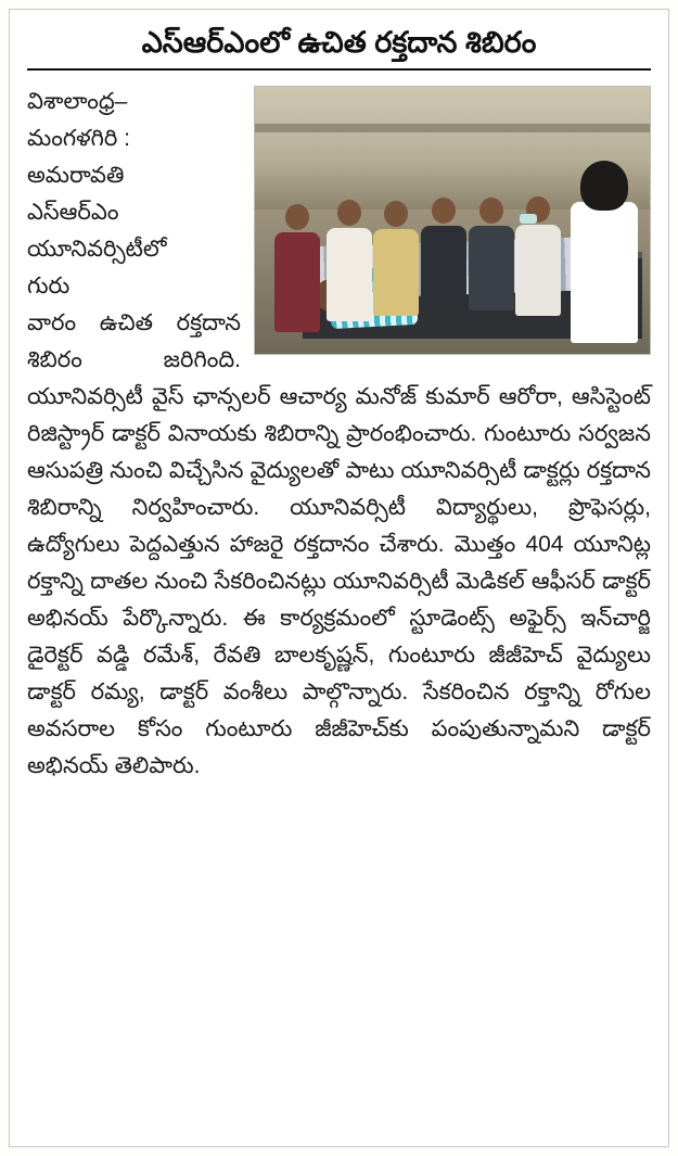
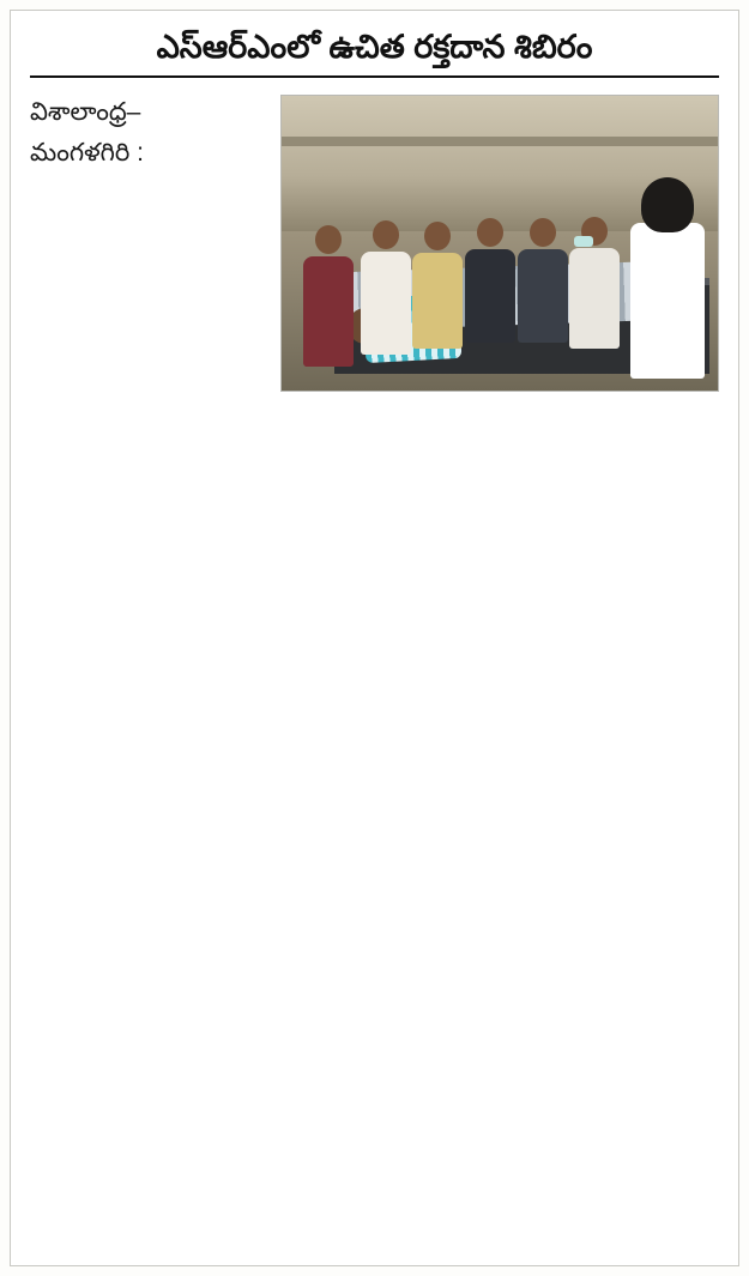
  ఎస్‌ఆర్‌ఎంలో ఉచిత రక్తదాన శిబిరం
  విశాలాంధ్ర– మంగళగిరి :
- అమరావతి ఎస్‌ఆర్‌ఎం యూనివర్సిటీలో గురు
- వారం ఉచిత రక్తదాన శిబిరం జరిగింది. యూనివర్సిటీ వైస్ ఛాన్సలర్ ఆచార్య మనోజ్ కుమార్ ఆరోరా, ఆసిస్టెంట్ రిజిస్ట్రార్ డాక్టర్ వినాయకు శిబిరాన్ని ప్రారంభించారు. గుంటూరు సర్వజన ఆసుపత్రి నుంచి విచ్చేసిన వైద్యులతో పాటు యూనివర్సిటీ డాక్టర్లు రక్తదాన శిబిరాన్ని నిర్వహించారు. యూనివర్సిటీ విద్యార్థులు, ప్రొఫెసర్లు, ఉద్యోగులు పెద్దఎత్తున హాజరై రక్తదానం చేశారు. మొత్తం 404 యూనిట్ల రక్తాన్ని దాతల నుంచి సేకరించినట్లు యూనివర్సిటీ మెడికల్ ఆఫీసర్ డాక్టర్ అభినయ్ పేర్కొన్నారు. ఈ కార్యక్రమంలో స్టూడెంట్స్ అఫైర్స్ ఇన్‌చార్జి డైరెక్టర్ వడ్డి రమేశ్, రేవతి బాలకృష్ణన్, గుంటూరు జీజీహెచ్ వైద్యులు డాక్టర్ రమ్య, డాక్టర్ వంశీలు పాల్గొన్నారు. సేకరించిన రక్తాన్ని రోగుల అవసరాల కోసం గుంటూరు జీజీహెచ్‌కు పంపుతున్నామని డాక్టర్ అభినయ్ తెలిపారు.
